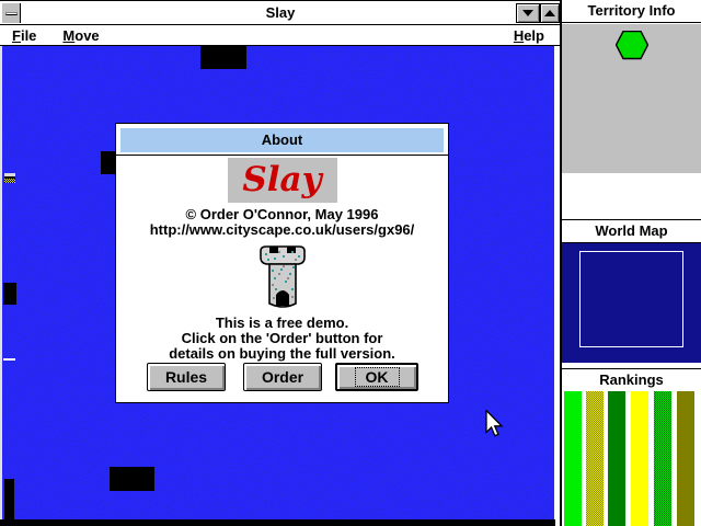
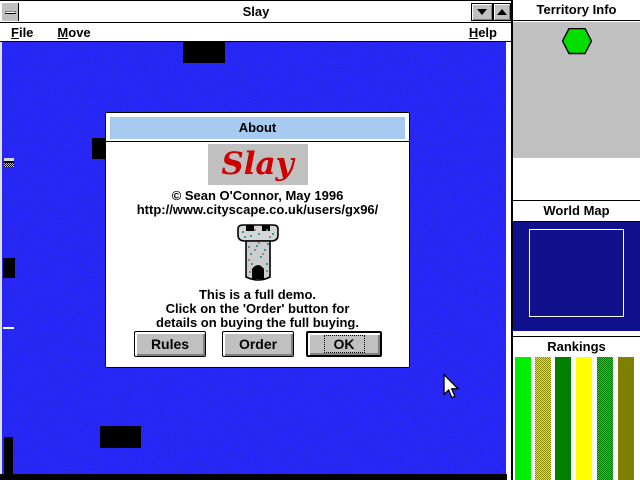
  Slay
  File
  Move
  Help
  About
  Slay
- © Order O'Connor, May 1996
+ © Sean O'Connor, May 1996
  http://www.cityscape.co.uk/users/gx96/
- This is a free demo.
+ This is a full demo.
  Click on the 'Order' button for
- details on buying the full version.
+ details on buying the full buying.
  Rules
  Order
  OK
  Territory Info
  World Map
  Rankings
